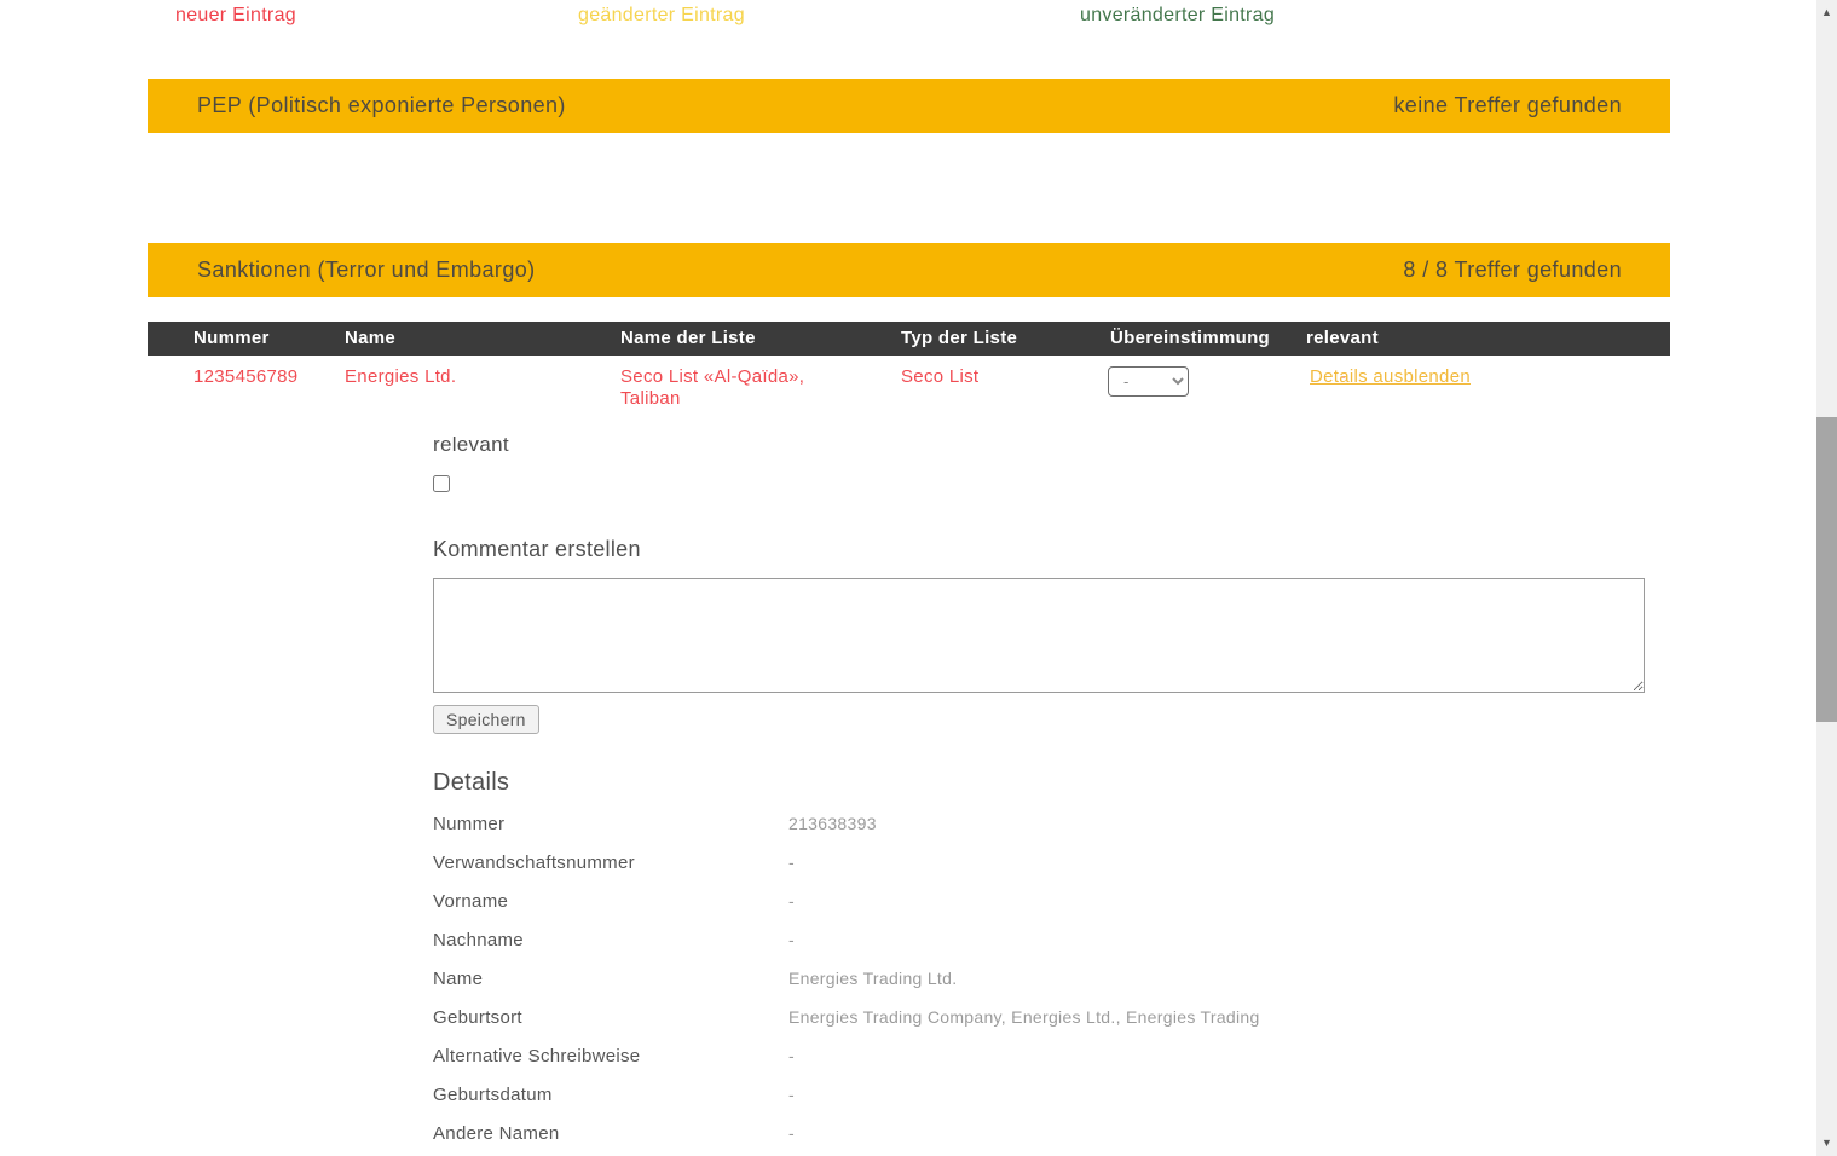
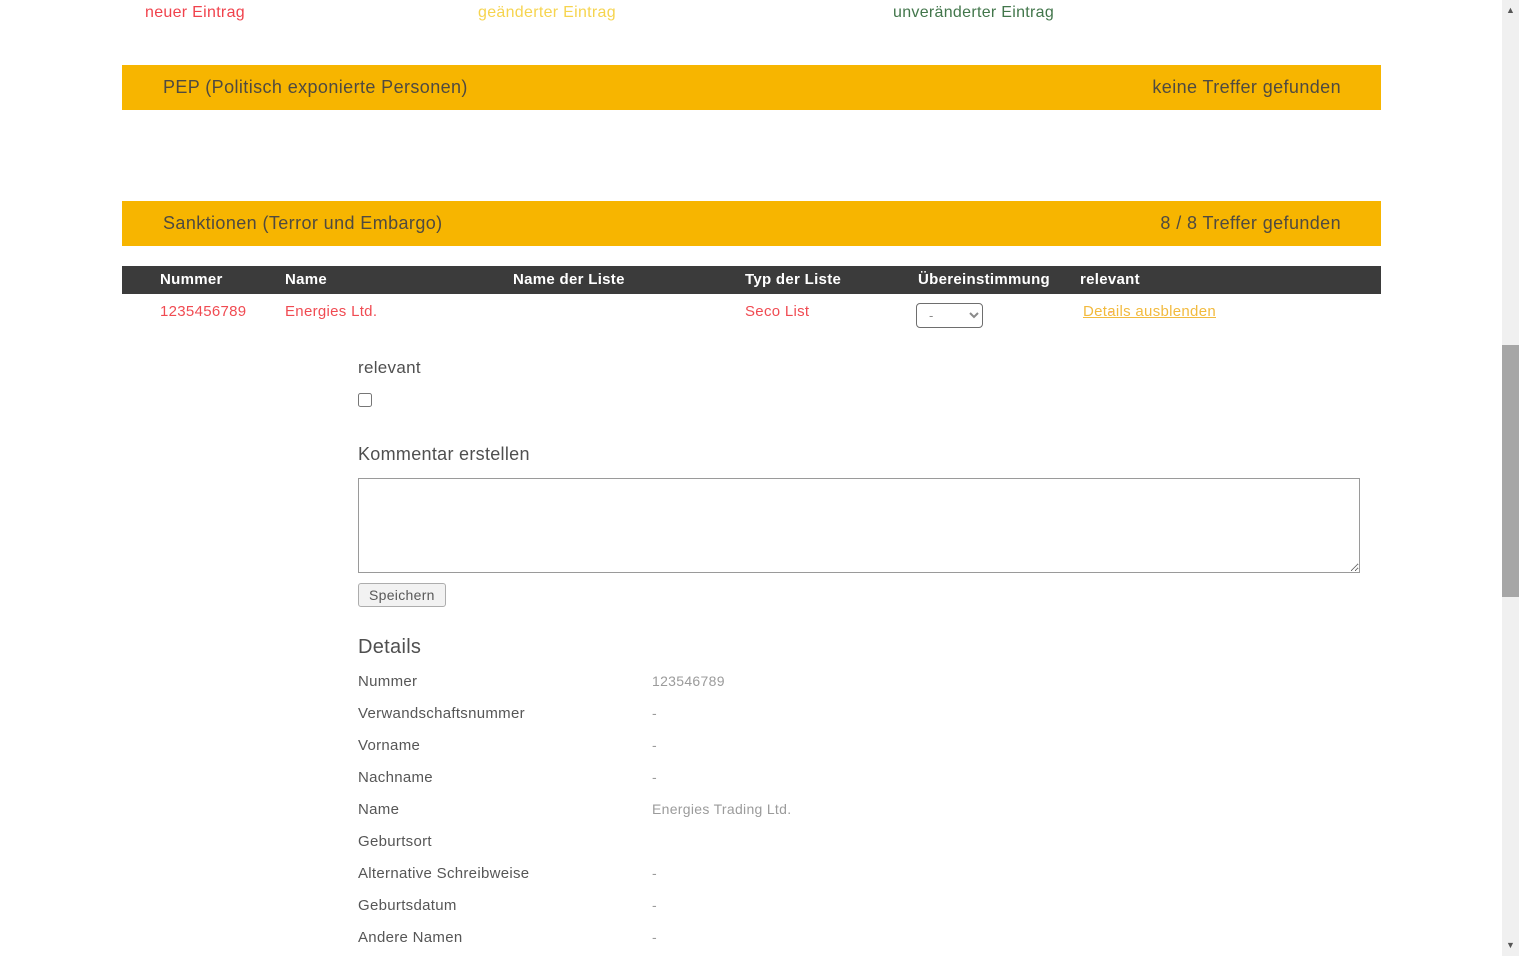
  neuer Eintrag
  geänderter Eintrag
  unveränderter Eintrag
  PEP (Politisch exponierte Personen)
  keine Treffer gefunden
  Sanktionen (Terror und Embargo)
  8 / 8 Treffer gefunden
  Nummer
  Name
  Name der Liste
  Typ der Liste
  Übereinstimmung
  relevant
  1235456789
  Energies Ltd.
- Seco List «Al-Qaïda», Taliban
  Seco List
  -
  -
  Details ausblenden
  relevant
  Kommentar erstellen
  Speichern
  Details
  Nummer
- 213638393
+ 123546789
  Verwandschaftsnummer
  -
  Vorname
  -
  Nachname
  -
  Name
  Energies Trading Ltd.
  Geburtsort
- Energies Trading Company, Energies Ltd., Energies Trading
  Alternative Schreibweise
  -
  Geburtsdatum
  -
  Andere Namen
  -
  ▲
  ▼
